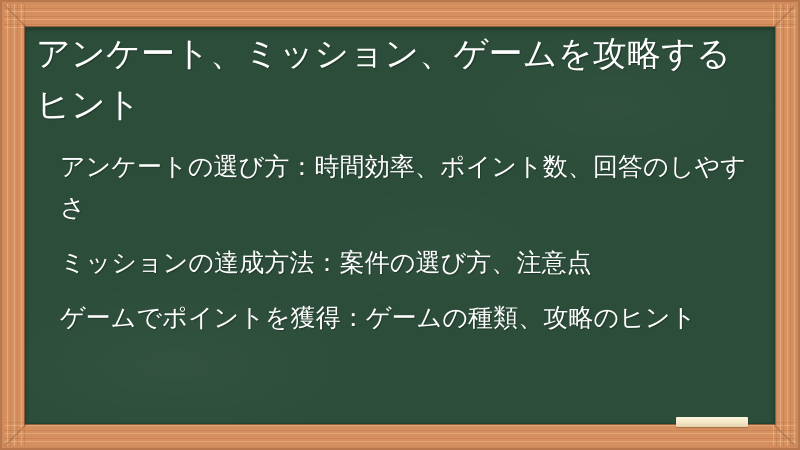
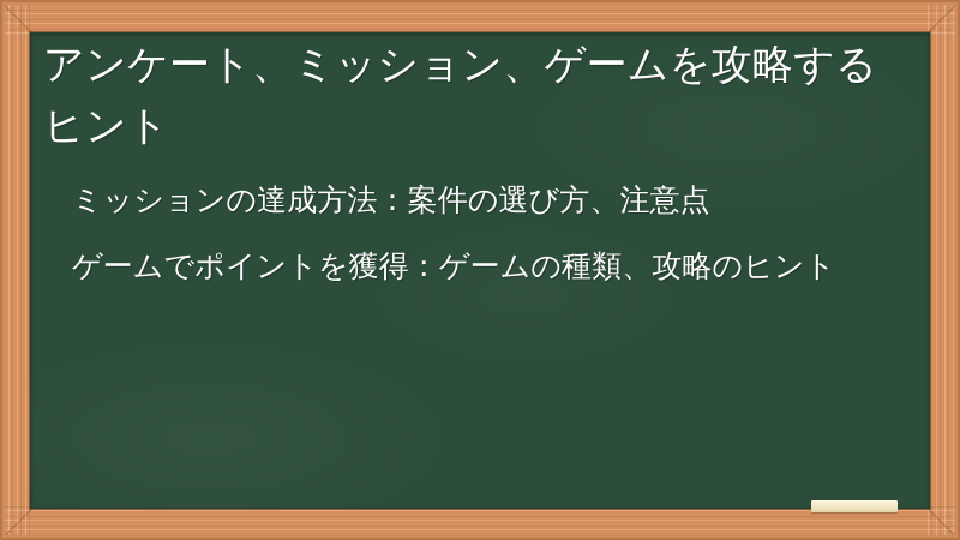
  アンケート、ミッション、ゲームを攻略するヒント
- アンケートの選び方：時間効率、ポイント数、回答のしやすさ
  ミッションの達成方法：案件の選び方、注意点
  ゲームでポイントを獲得：ゲームの種類、攻略のヒント
